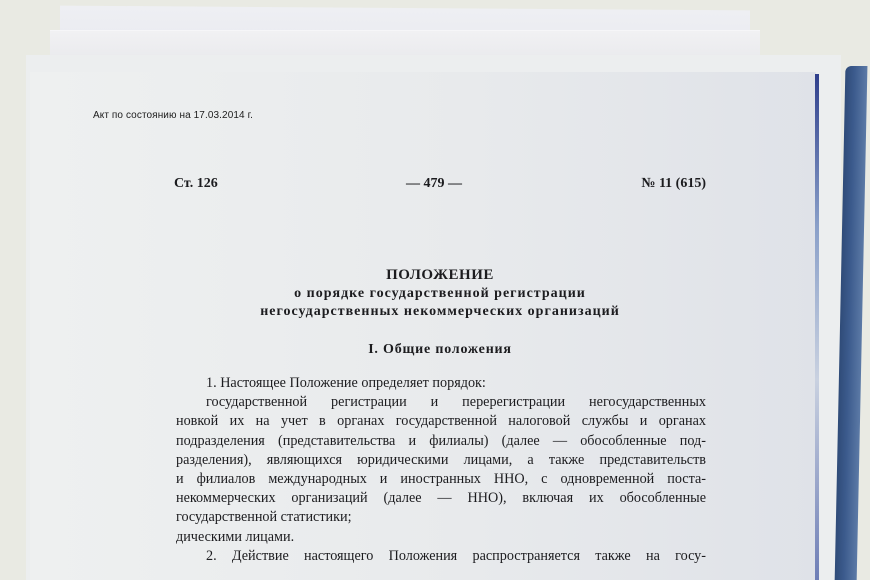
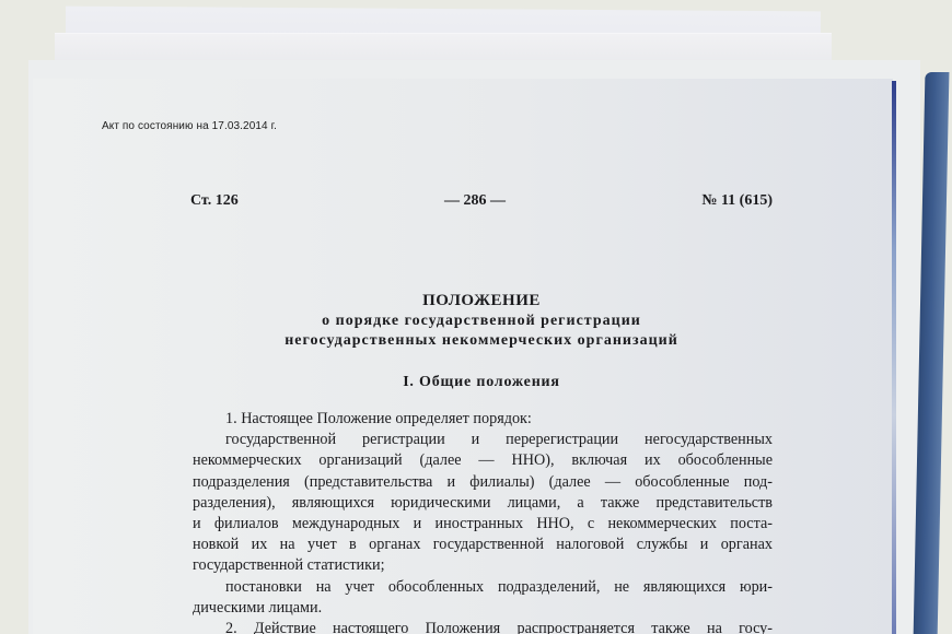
  Акт по состоянию на 17.03.2014 г.
  Ст. 126
- — 479 —
+ — 286 —
  № 11 (615)
  ПОЛОЖЕНИЕ
  о порядке государственной регистрации
  негосударственных некоммерческих организаций
  I. Общие положения
  1. Настоящее Положение определяет порядок:
  государственной регистрации и перерегистрации негосударственных
- новкой их на учет в органах государственной налоговой службы и органах
+ некоммерческих организаций (далее — ННО), включая их обособленные
  подразделения (представительства и филиалы) (далее — обособленные под-
  разделения), являющихся юридическими лицами, а также представительств
- и филиалов международных и иностранных ННО, с одновременной поста-
+ и филиалов международных и иностранных ННО, с некоммерческих поста-
- некоммерческих организаций (далее — ННО), включая их обособленные
+ новкой их на учет в органах государственной налоговой службы и органах
  государственной статистики;
+ постановки на учет обособленных подразделений, не являющихся юри-
  дическими лицами.
  2. Действие настоящего Положения распространяется также на госу-
